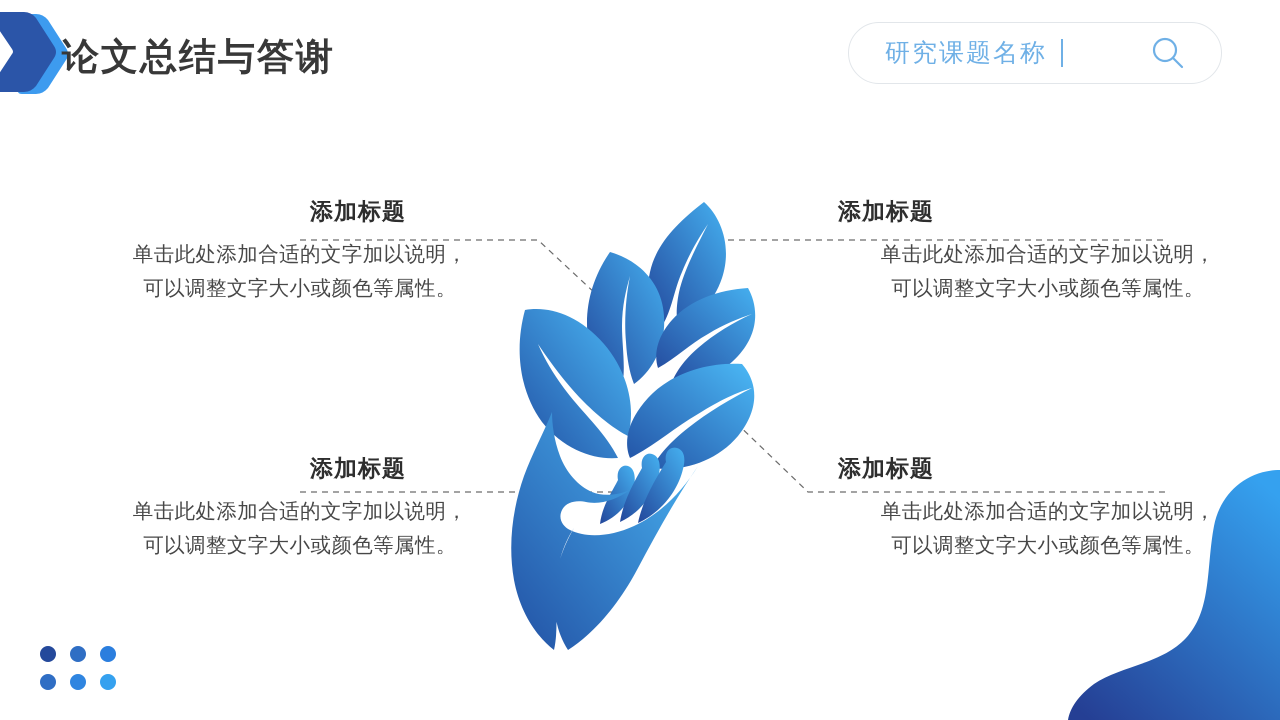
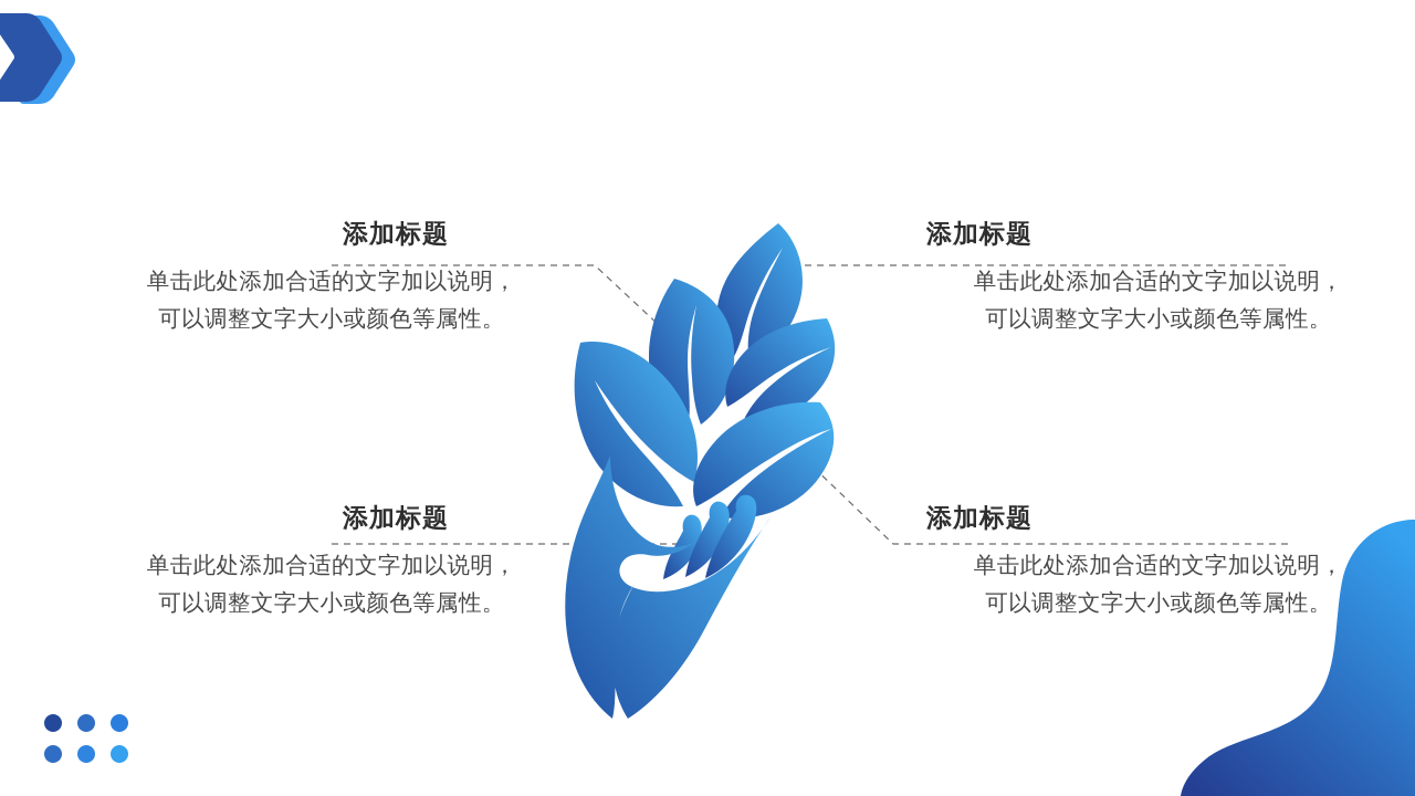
- 论文总结与答谢
- 研究课题名称
  添加标题
  单击此处添加合适的文字加以说明，
  可以调整文字大小或颜色等属性。
  添加标题
  单击此处添加合适的文字加以说明，
  可以调整文字大小或颜色等属性。
  添加标题
  单击此处添加合适的文字加以说明，
  可以调整文字大小或颜色等属性。
  添加标题
  单击此处添加合适的文字加以说明，
  可以调整文字大小或颜色等属性。
